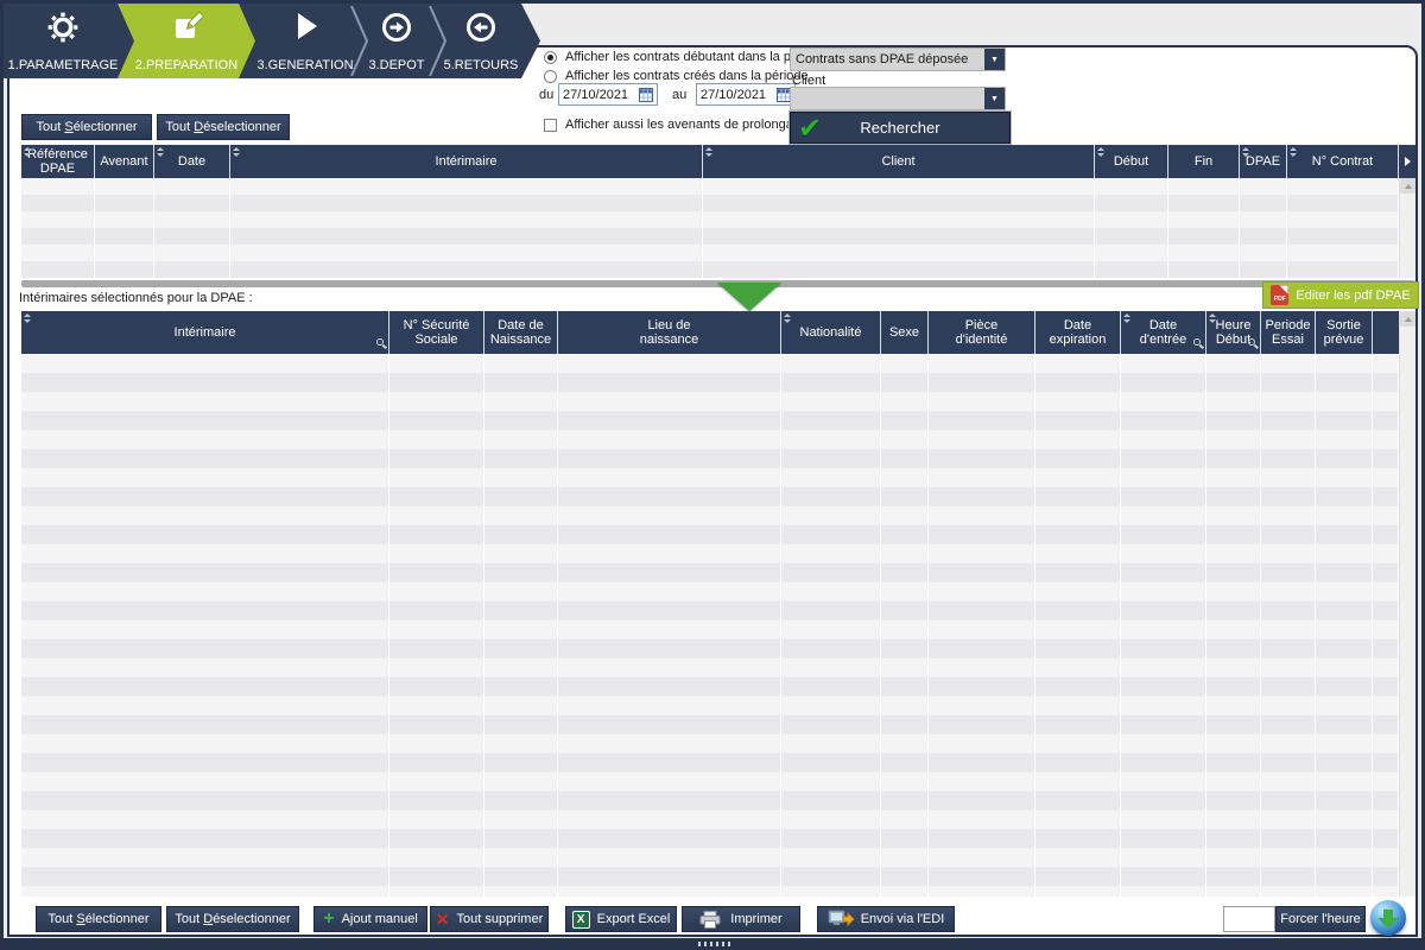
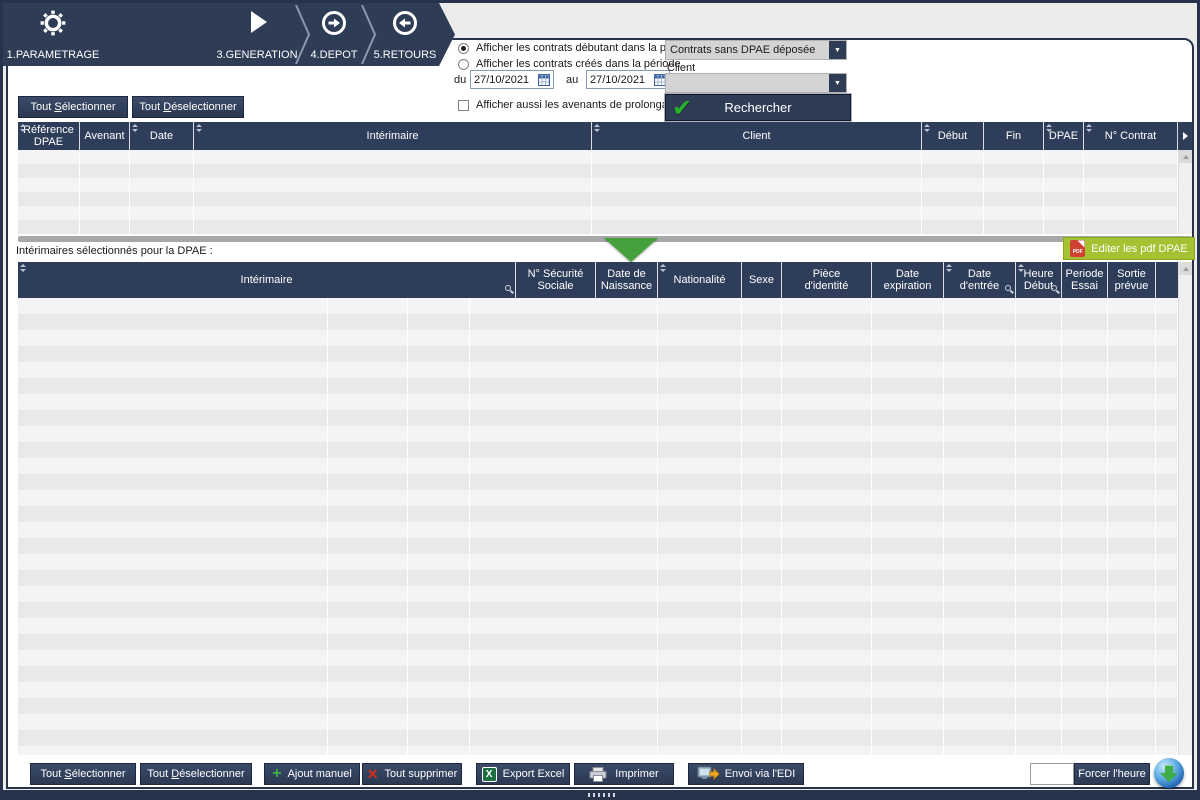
  Afficher les contrats débutant dans la p
  Afficher les contrats créés dans la période
  du
  27/10/2021
  au
  27/10/2021
  Afficher aussi les avenants de prolong
  Contrats sans DPAE déposée
  Client
  ✔
  Rechercher
  Tout Sélectionner
  Tout Déselectionner
  Référence DPAE
  Avenant
  Date
  Intérimaire
  Client
  Début
  Fin
  DPAE
  N° Contrat
  Intérimaires sélectionnés pour la DPAE :
  Editer les pdf DPAE
  Intérimaire
  N° Sécurité
  Sociale
  Date de
  Naissance
- Lieu de
- naissance
  Nationalité
  Sexe
  Pièce
  d'identité
  Date
  expiration
  Date
  d'entrée
  Heure
  Débu
  Periode
  Essai
  Sortie
  prévue
  Tout Sélectionner
  Tout Déselectionner
  +
  Ajout manuel
  ✕
  Tout supprimer
  X
  Export Excel
  Imprimer
  Envoi via l'EDI
  Forcer l'heure
  1.PARAMETRAGE
- 2.PREPARATION
  3.GENERATION
- 3.DEPOT
+ 4.DEPOT
  5.RETOURS
